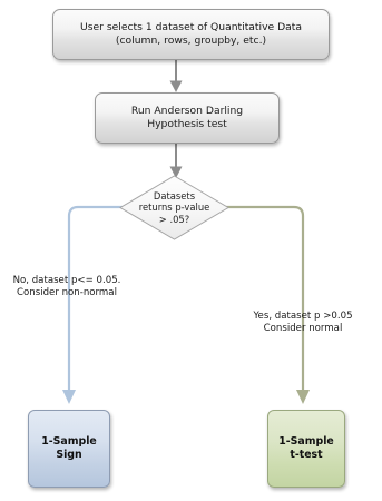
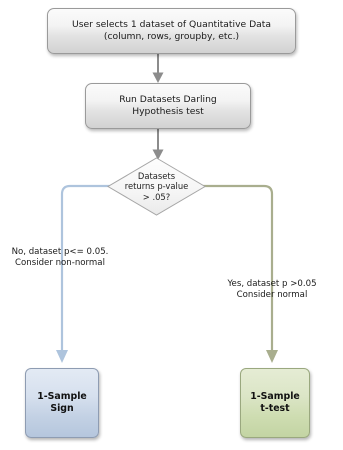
  User selects 1 dataset of Quantitative Data (column, rows, groupby, etc.)
- Run Anderson Darling Hypothesis test
+ Run Datasets Darling Hypothesis test
  Datasets
  returns p-value
  > .05?
  No, dataset p<= 0.05.
  Consider non-normal
  Yes, dataset p >0.05
  Consider normal
  1-Sample
  Sign
  1-Sample
  t-test
